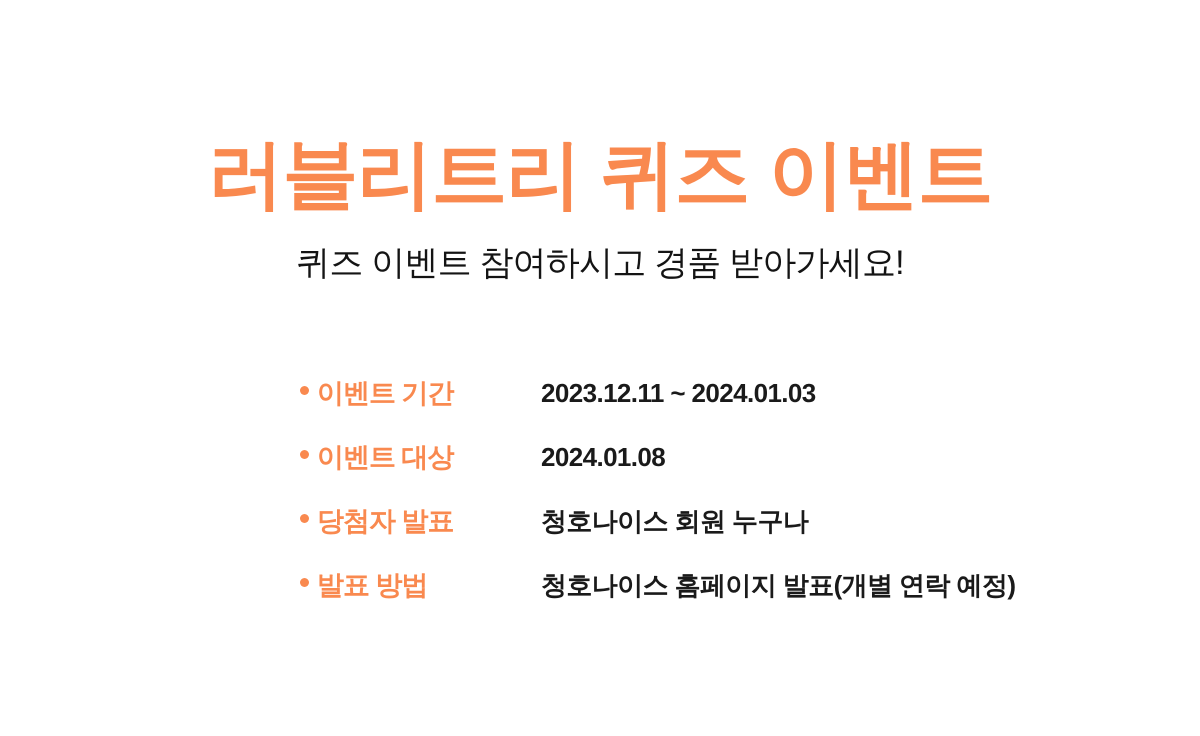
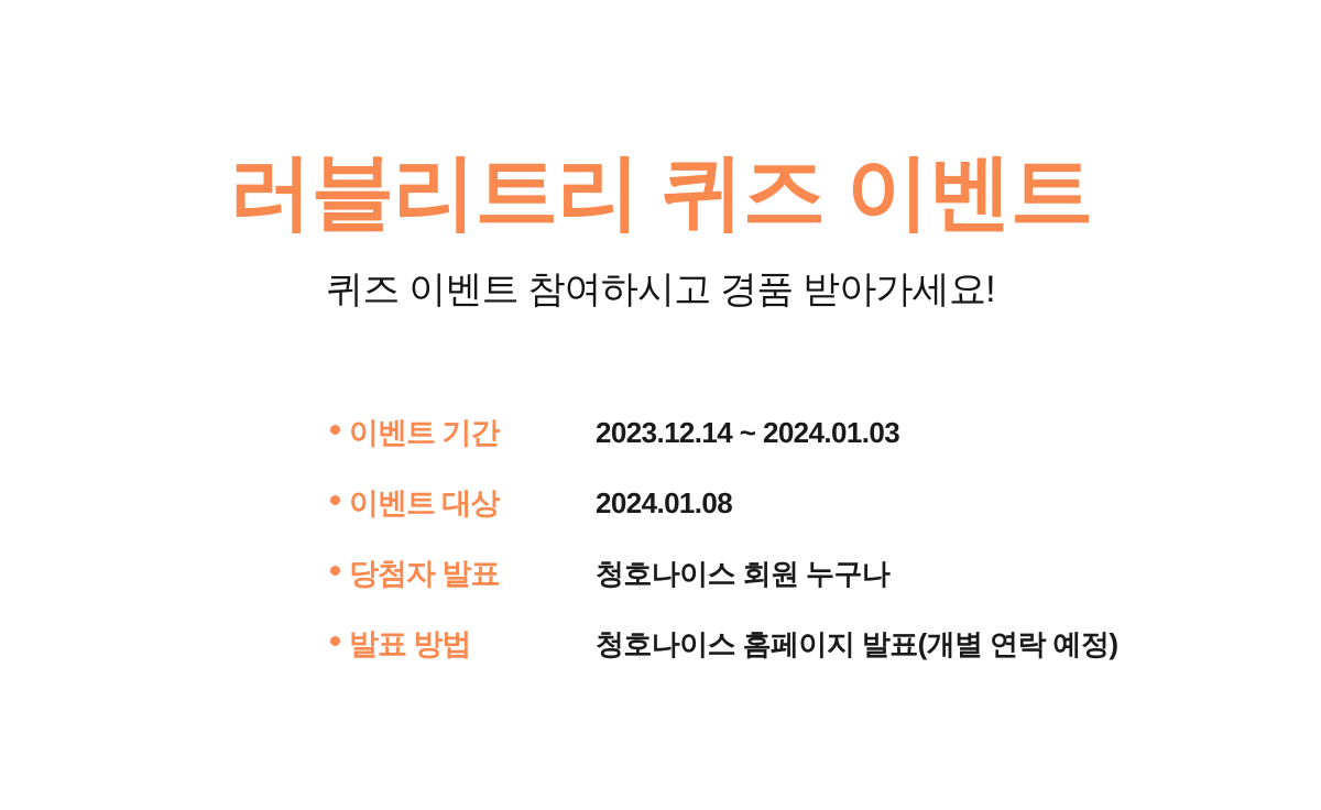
  러블리트리 퀴즈 이벤트
  퀴즈 이벤트 참여하시고 경품 받아가세요!
  이벤트 기간
- 2023.12.11 ~ 2024.01.03
+ 2023.12.14 ~ 2024.01.03
  이벤트 대상
  2024.01.08
  당첨자 발표
  청호나이스 회원 누구나
  발표 방법
  청호나이스 홈페이지 발표(개별 연락 예정)
